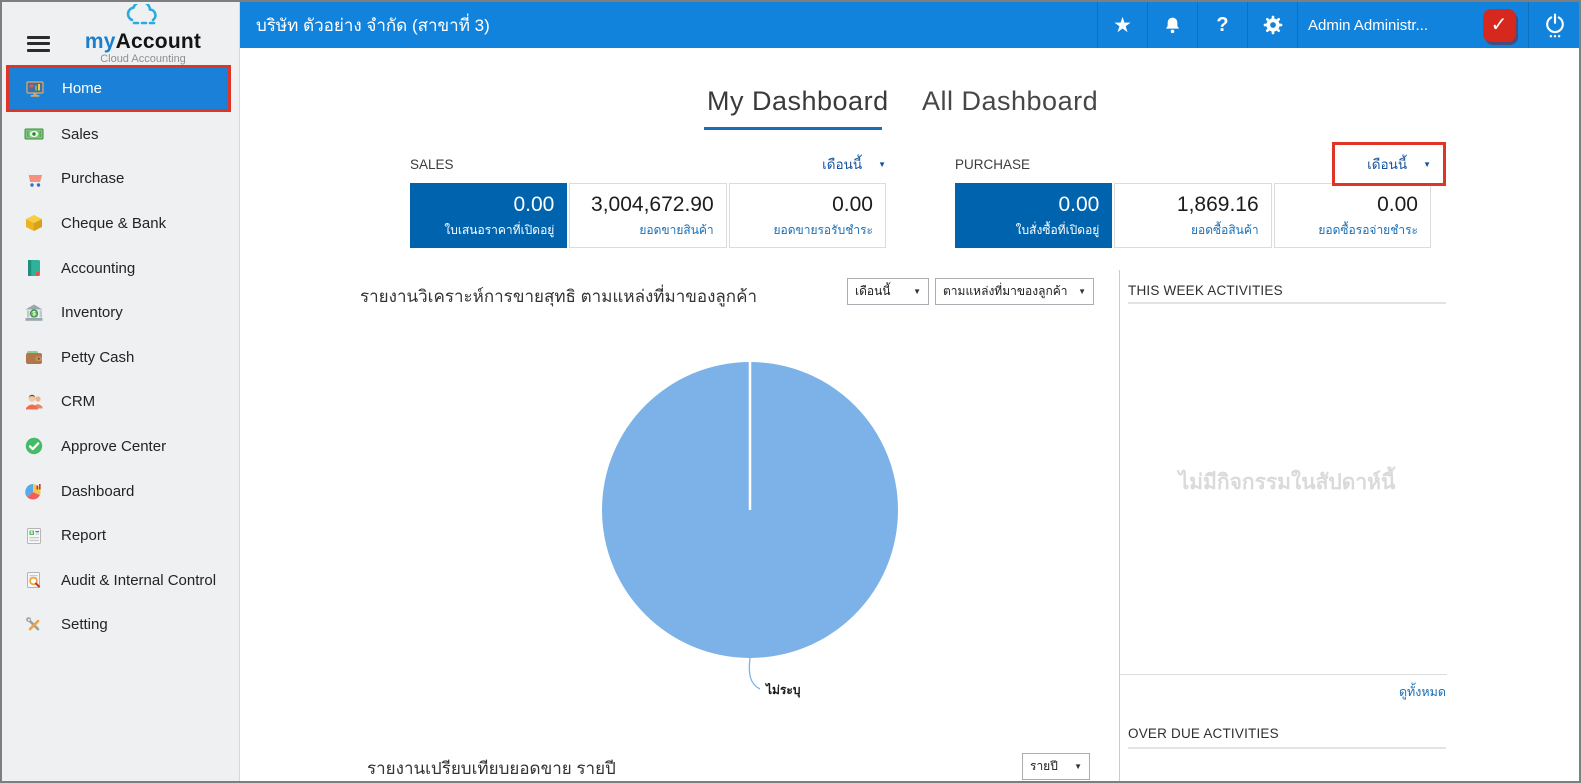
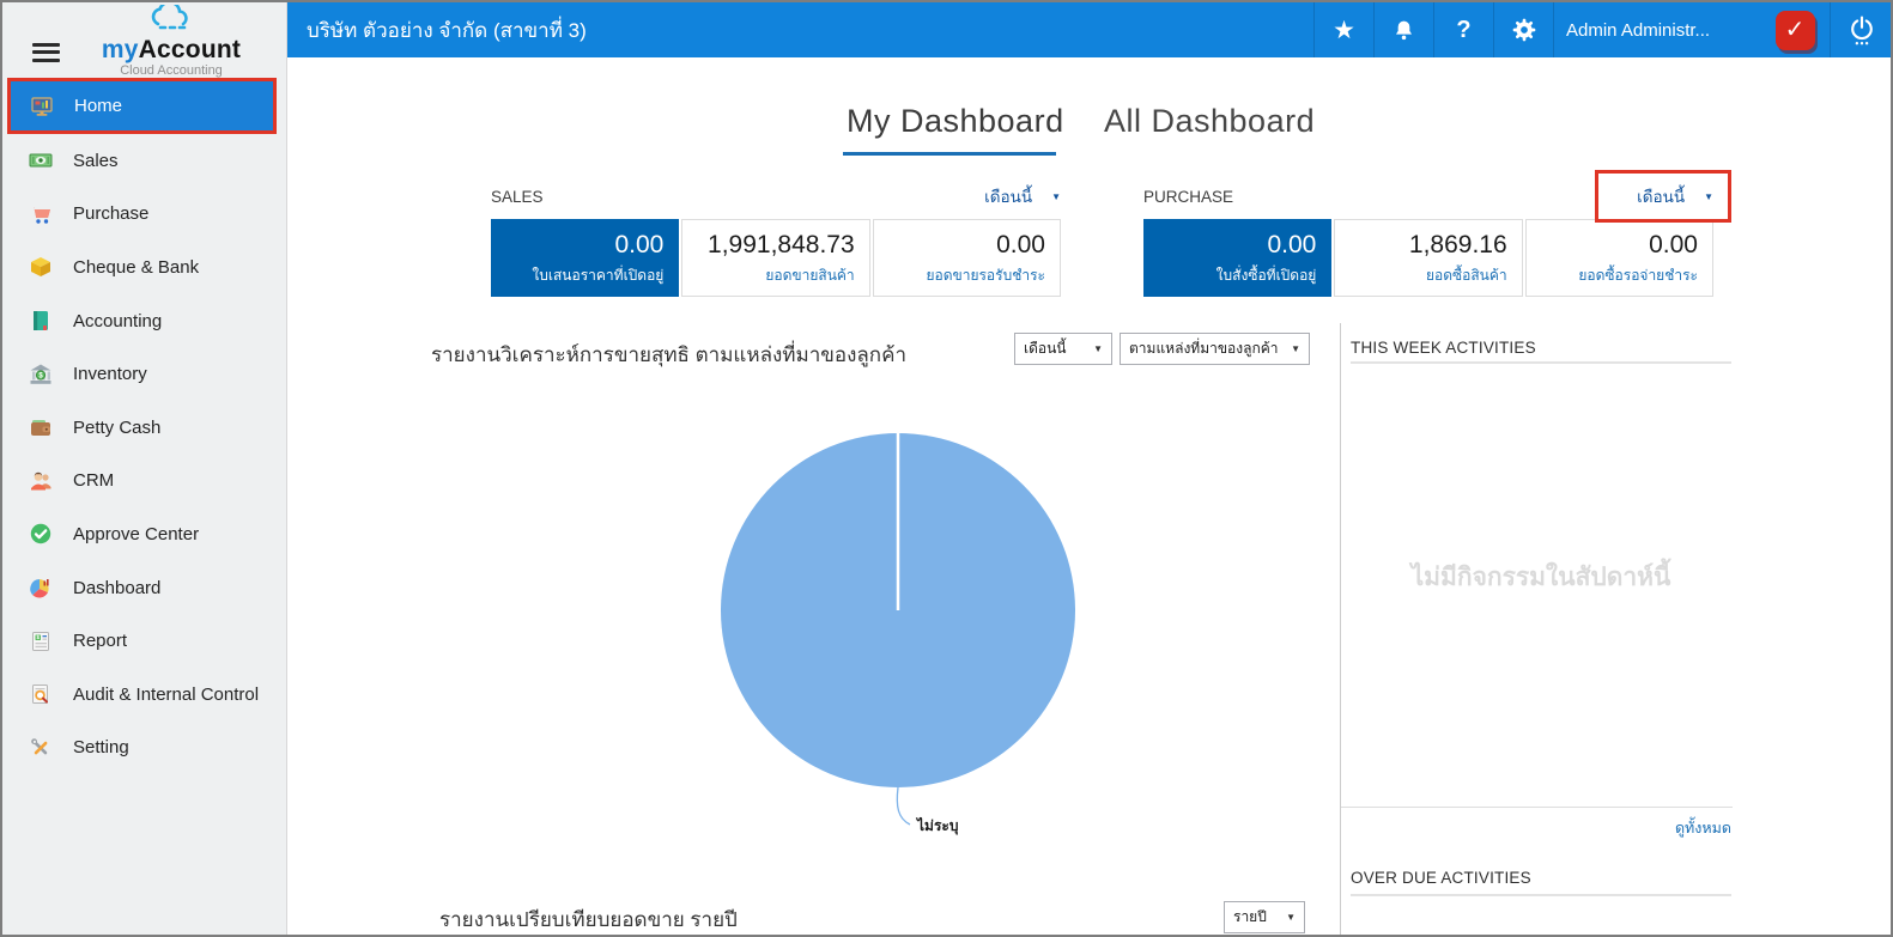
  myAccount
  Cloud Accounting
  Home
  Sales
  Purchase
  Cheque & Bank
  Accounting
  Inventory
  Petty Cash
  CRM
  Approve Center
  Dashboard
  Report
  Audit & Internal Control
  Setting
  บริษัท ตัวอย่าง จำกัด (สาขาที่ 3)
  ★
  ?
  Admin Administr...
  ✓
  My Dashboard
  All Dashboard
  SALES
  เดือนนี้ ▼
  0.00
  ใบเสนอราคาที่เปิดอยู่
- 3,004,672.90
+ 1,991,848.73
  ยอดขายสินค้า
  0.00
  ยอดขายรอรับชำระ
  PURCHASE
  เดือนนี้ ▼
  0.00
  ใบสั่งซื้อที่เปิดอยู่
  1,869.16
  ยอดซื้อสินค้า
  0.00
  ยอดซื้อรอจ่ายชำระ
  รายงานวิเคราะห์การขายสุทธิ ตามแหล่งที่มาของลูกค้า
  เดือนนี้
  ▼
  ตามแหล่งที่มาของลูกค้า
  ▼
  ไม่ระบุ
  THIS WEEK ACTIVITIES
  ไม่มีกิจกรรมในสัปดาห์นี้
  ดูทั้งหมด
  OVER DUE ACTIVITIES
  รายงานเปรียบเทียบยอดขาย รายปี
  รายปี
  ▼
